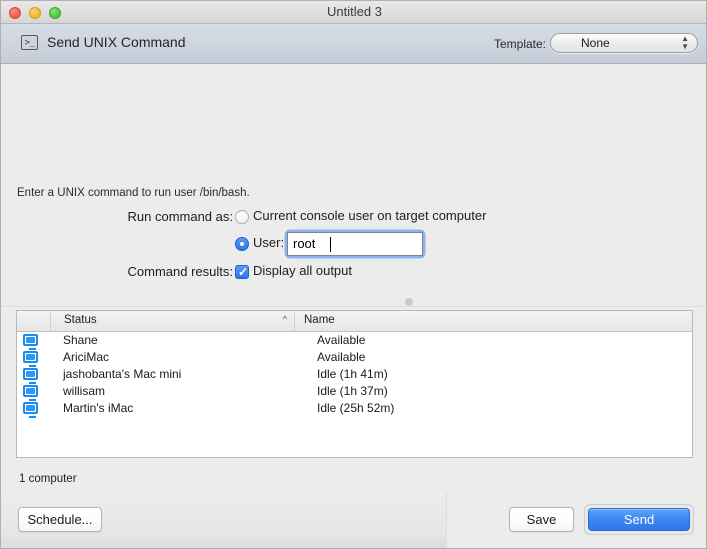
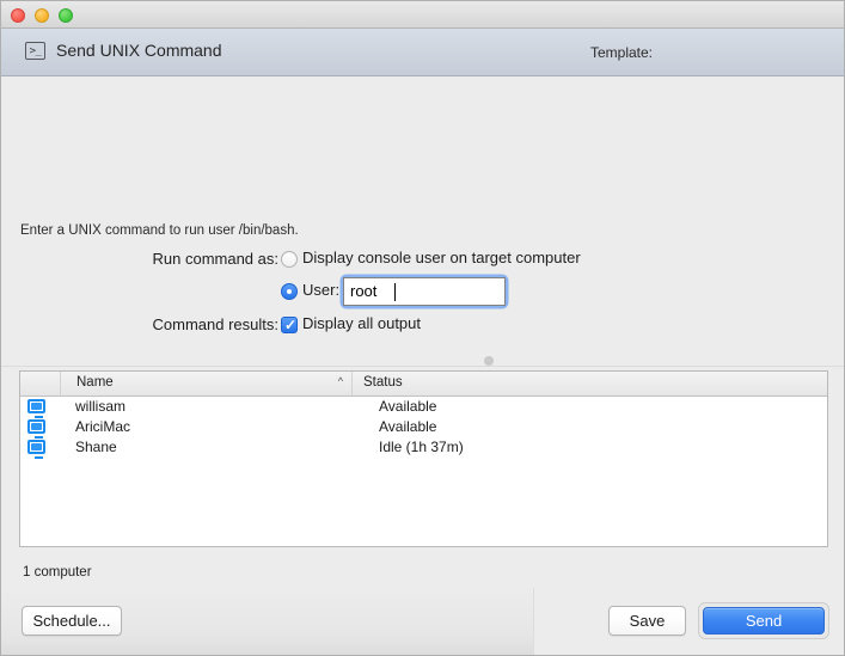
- Untitled 3
  >_
  Send UNIX Command
  Template:
- None
- ▲
- ▼
  Enter a UNIX command to run user /bin/bash.
  Run command as:
- Current console user on target computer
+ Display console user on target computer
  User:
  root
  Command results:
  ✓
  Display all output
- Status
+ Name
  ^
- Name
+ Status
- Shane
+ willisam
  Available
  AriciMac
  Available
- jashobanta's Mac mini
- Idle (1h 41m)
- willisam
+ Shane
  Idle (1h 37m)
- Martin's iMac
- Idle (25h 52m)
  1 computer
  Schedule...
  Save
  Send
